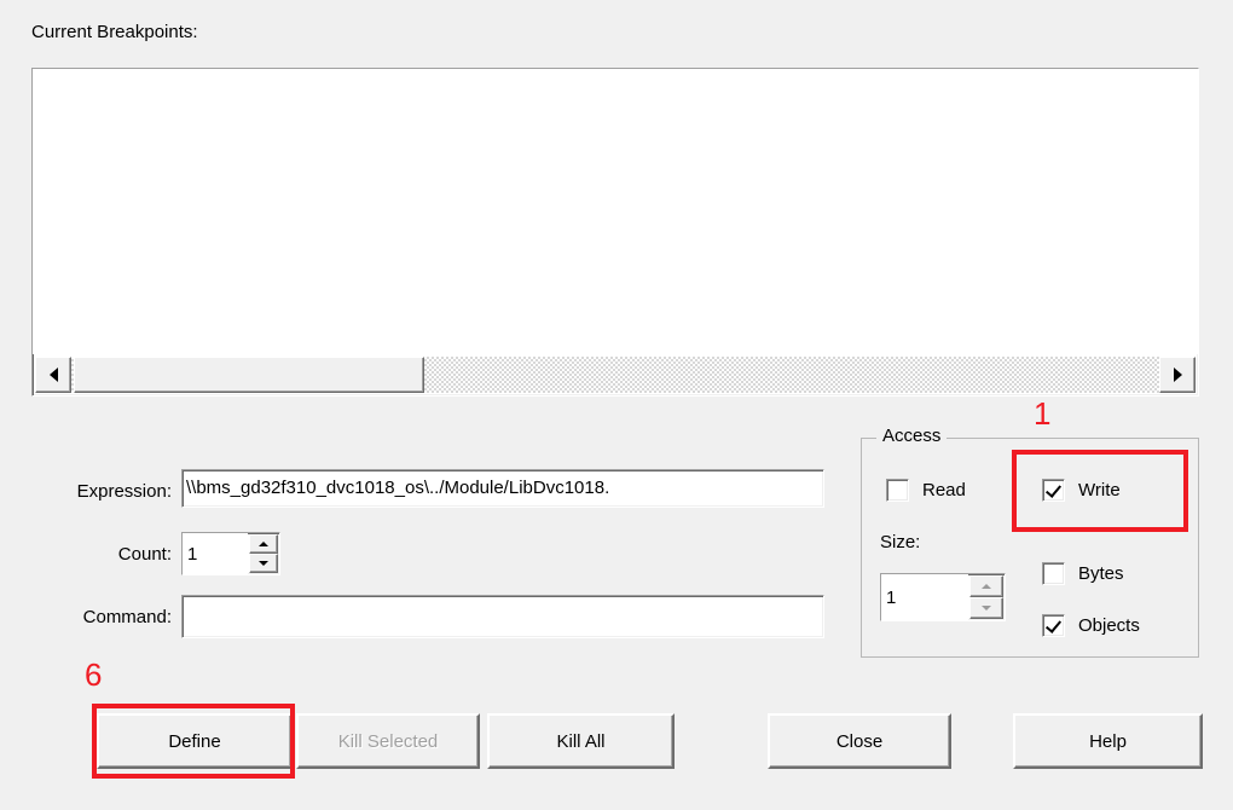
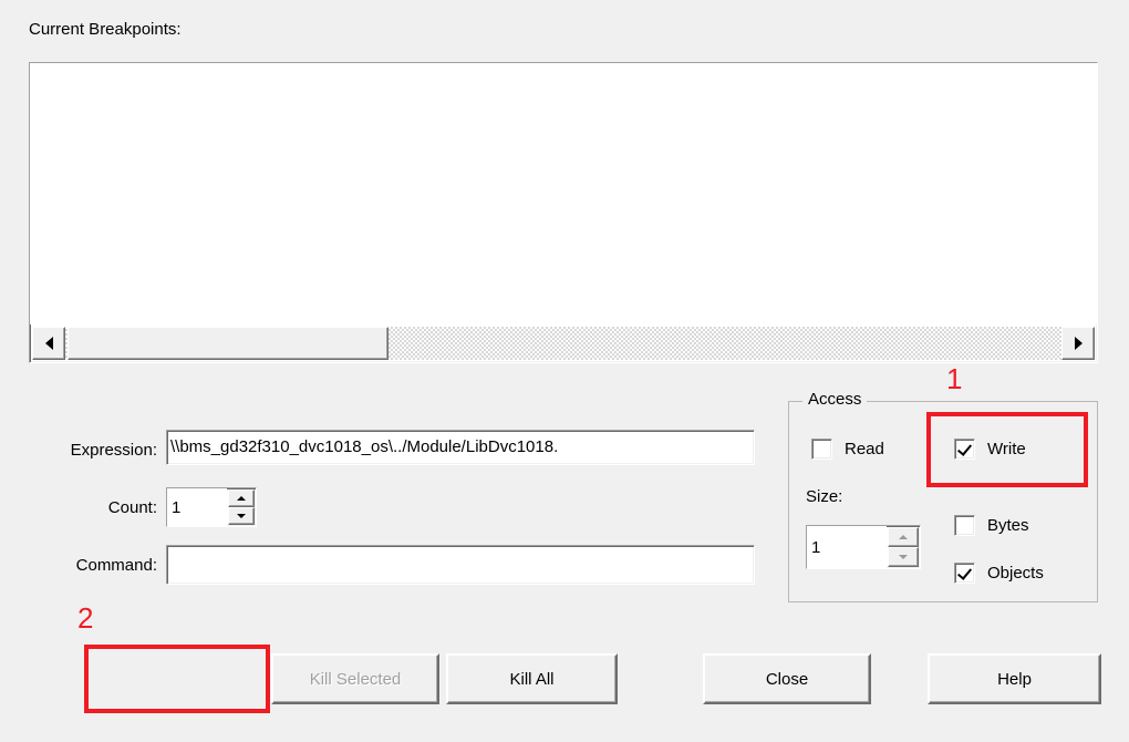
  Current Breakpoints:
  Expression:
  \\bms_gd32f310_dvc1018_os\../Module/LibDvc1018.
  Count:
  1
  Command:
  Access
  Read
  Write
  Size:
  1
  Bytes
  Objects
- Define
  Kill Selected
  Kill All
  Close
  Help
  1
- 6
+ 2
